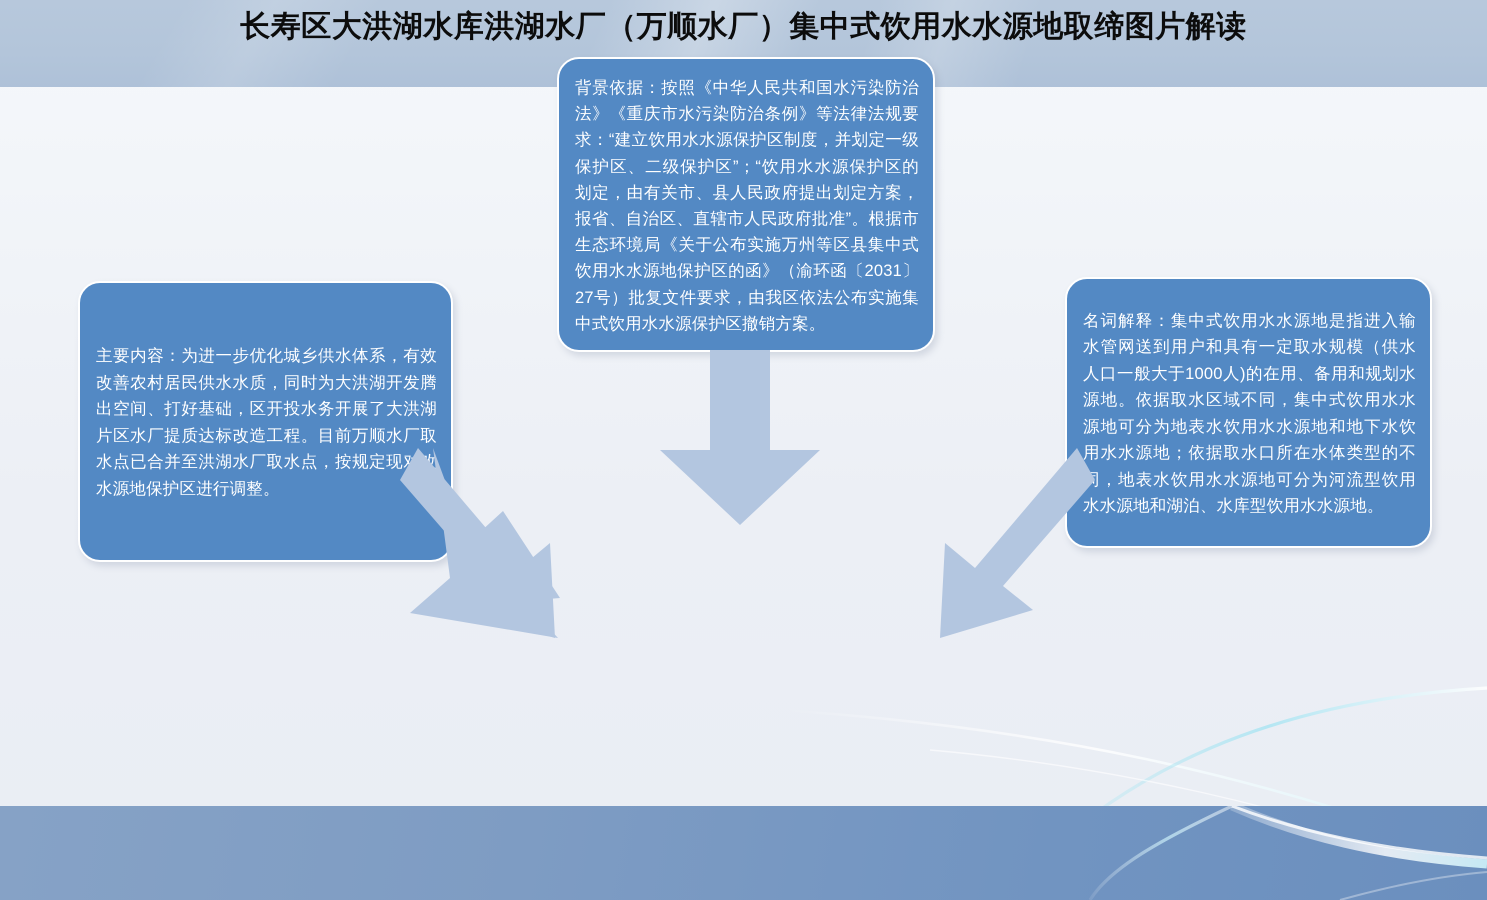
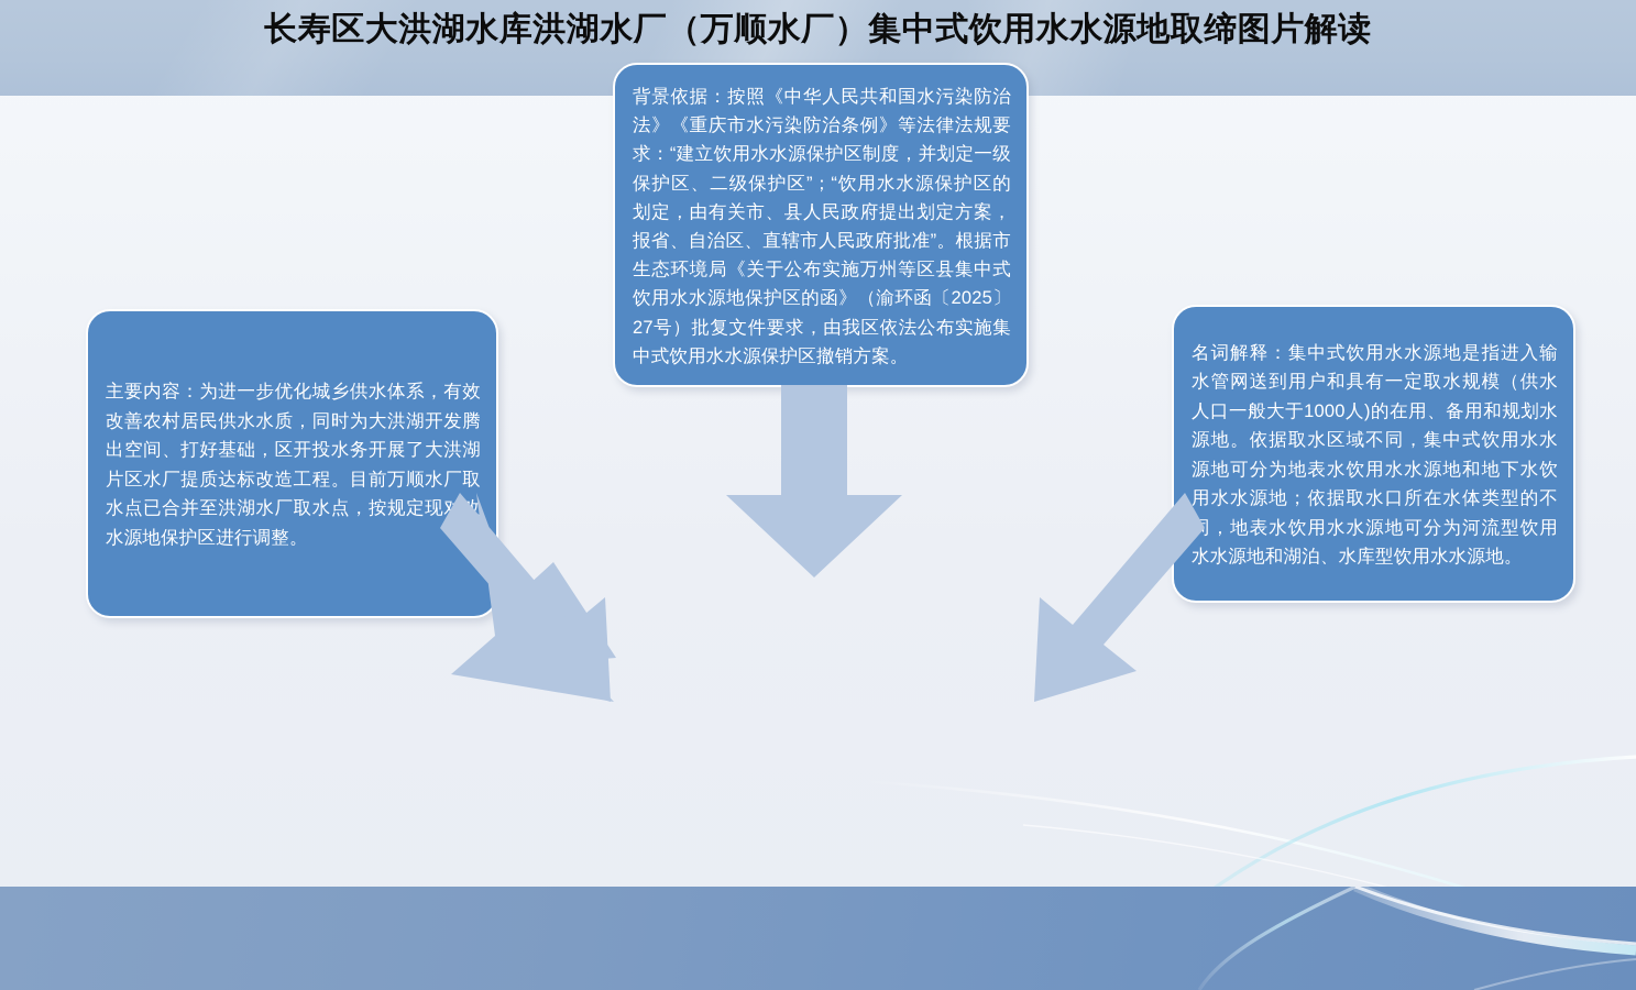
  长寿区大洪湖水库洪湖水厂（万顺水厂）集中式饮用水水源地取缔图片解读
- 背景依据：按照《中华人民共和国水污染防治法》《重庆市水污染防治条例》等法律法规要求：“建立饮用水水源保护区制度，并划定一级保护区、二级保护区”；“饮用水水源保护区的划定，由有关市、县人民政府提出划定方案，报省、自治区、直辖市人民政府批准”。根据市生态环境局《关于公布实施万州等区县集中式饮用水水源地保护区的函》（渝环函〔2031〕27号）批复文件要求，由我区依法公布实施集中式饮用水水源保护区撤销方案。
+ 背景依据：按照《中华人民共和国水污染防治法》《重庆市水污染防治条例》等法律法规要求：“建立饮用水水源保护区制度，并划定一级保护区、二级保护区”；“饮用水水源保护区的划定，由有关市、县人民政府提出划定方案，报省、自治区、直辖市人民政府批准”。根据市生态环境局《关于公布实施万州等区县集中式饮用水水源地保护区的函》（渝环函〔2025〕27号）批复文件要求，由我区依法公布实施集中式饮用水水源保护区撤销方案。
  主要内容：为进一步优化城乡供水体系，有效改善农村居民供水水质，同时为大洪湖开发腾出空间、打好基础，区开投水务开展了大洪湖片区水厂提质达标改造工程。目前万顺水厂取水点已合并至洪湖水厂取水点，按规定现水源地保护区进行调整。
  名词解释：集中式饮用水水源地是指进入输水管网送到用户和具有一定取水规模（供水人口一般大于1000人)的在用、备用和规划水源地。依据取水区域不同，集中式饮用水水源地可分为地表水饮用水水源地和地下水饮用水水源地；依据取水口所在水体类型的不，地表水饮用水水源地可分为河流型饮用水水源地和湖泊、水库型饮用水水源地。
